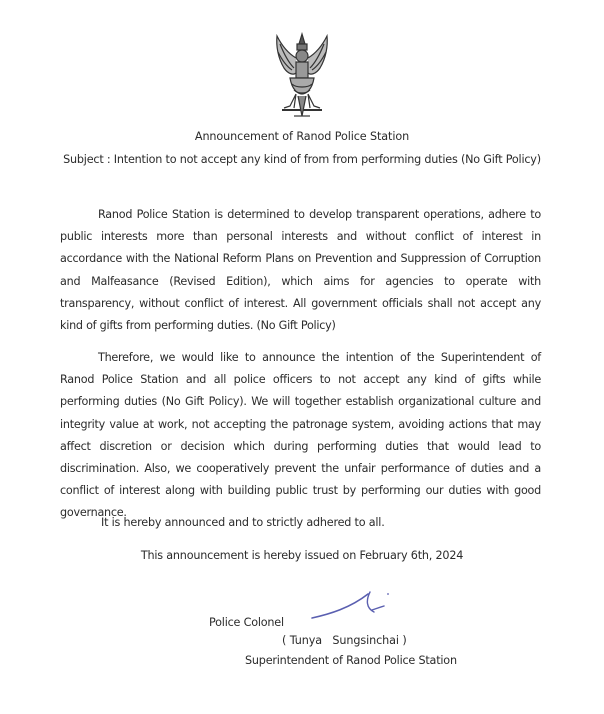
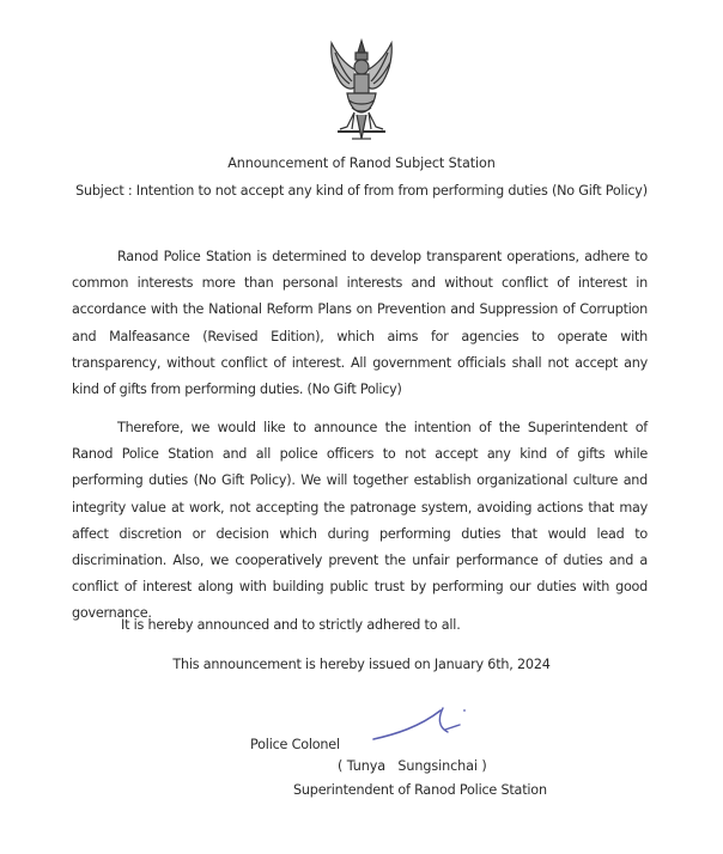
- Announcement of Ranod Police Station
+ Announcement of Ranod Subject Station
  Subject : Intention to not accept any kind of from from performing duties (No Gift Policy)
- Ranod Police Station is determined to develop transparent operations, adhere to public interests more than personal interests and without conflict of interest in accordance with the National Reform Plans on Prevention and Suppression of Corruption and Malfeasance (Revised Edition), which aims for agencies to operate with transparency, without conflict of interest. All government officials shall not accept any kind of gifts from performing duties. (No Gift Policy)
+ Ranod Police Station is determined to develop transparent operations, adhere to common interests more than personal interests and without conflict of interest in accordance with the National Reform Plans on Prevention and Suppression of Corruption and Malfeasance (Revised Edition), which aims for agencies to operate with transparency, without conflict of interest. All government officials shall not accept any kind of gifts from performing duties. (No Gift Policy)
  Therefore, we would like to announce the intention of the Superintendent of Ranod Police Station and all police officers to not accept any kind of gifts while performing duties (No Gift Policy). We will together establish organizational culture and integrity value at work, not accepting the patronage system, avoiding actions that may affect discretion or decision which during performing duties that would lead to discrimination. Also, we cooperatively prevent the unfair performance of duties and a conflict of interest along with building public trust by performing our duties with good governance.
  It is hereby announced and to strictly adhered to all.
- This announcement is hereby issued on February 6th, 2024
+ This announcement is hereby issued on January 6th, 2024
  Police Colonel
  ( Tunya Sungsinchai )
  Superintendent of Ranod Police Station
